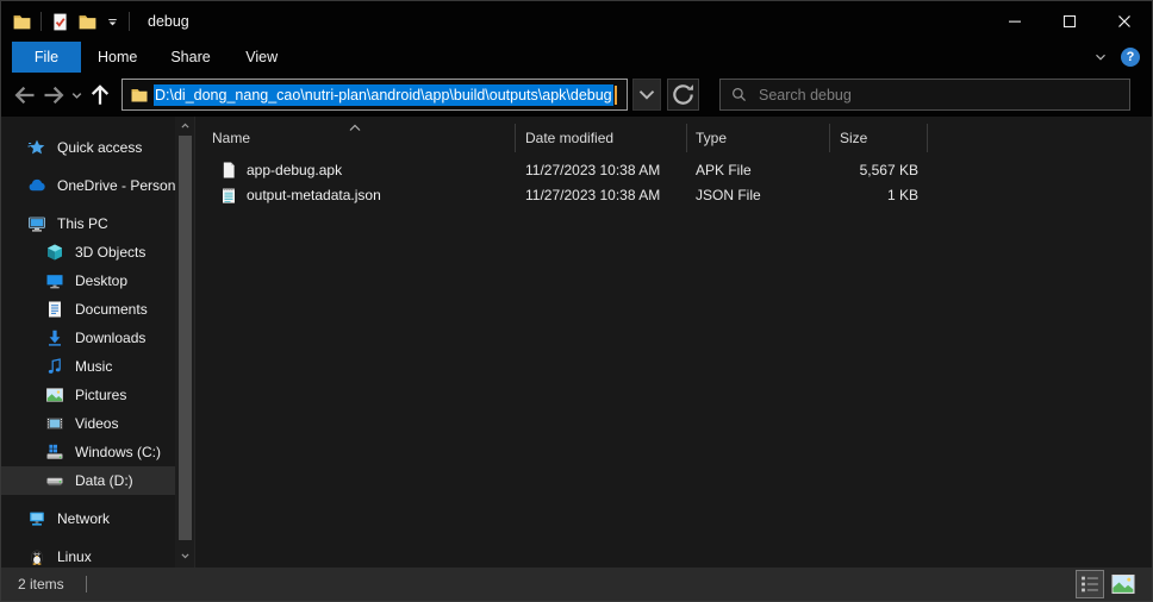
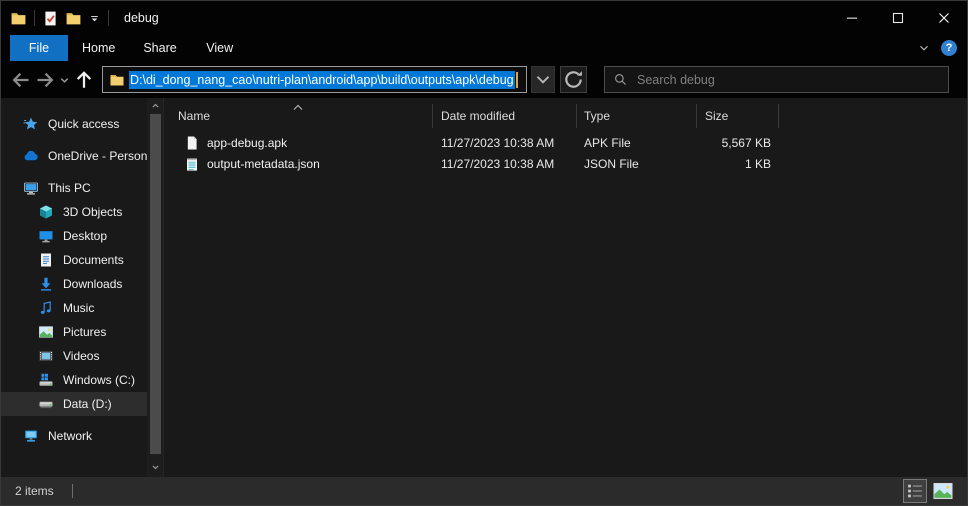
  debug
  File
  Home
  Share
  View
  ?
  D:\di_dong_nang_cao\nutri-plan\android\app\build\outputs\apk\debug
  Search debug
  Quick access
  OneDrive - Person
  This PC
  3D Objects
  Desktop
  Documents
  Downloads
  Music
  Pictures
  Videos
  Windows (C:)
  Data (D:)
  Network
- Linux
  Name
  Date modified
  Type
  Size
  app-debug.apk
  11/27/2023 10:38 AM
  APK File
  5,567 KB
  output-metadata.json
  11/27/2023 10:38 AM
  JSON File
  1 KB
  2 items
